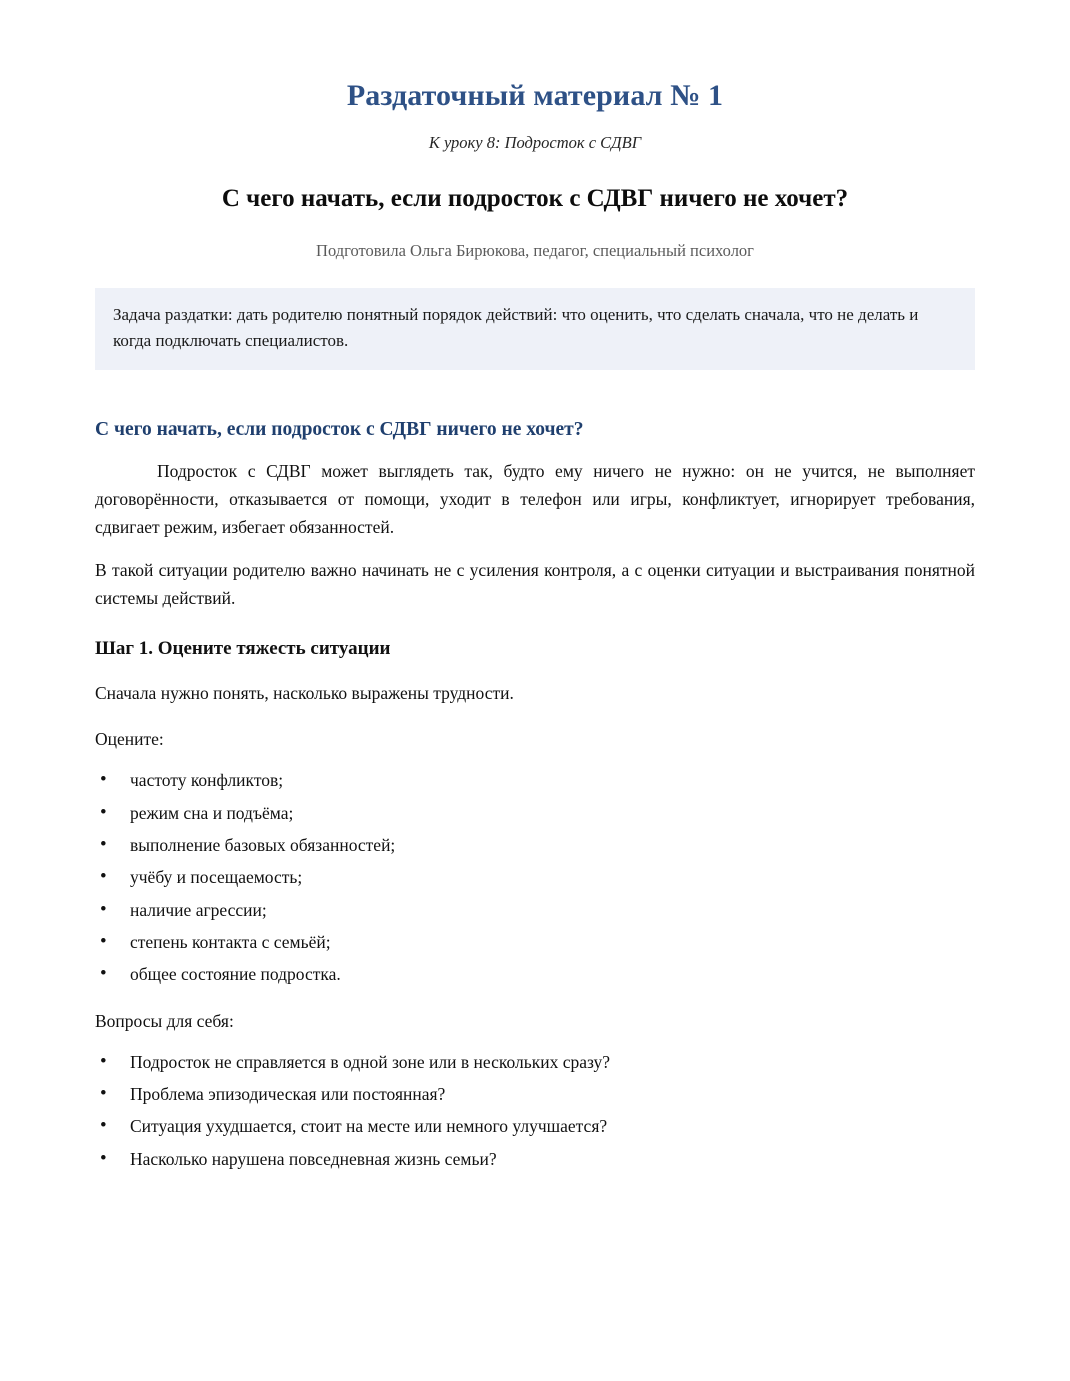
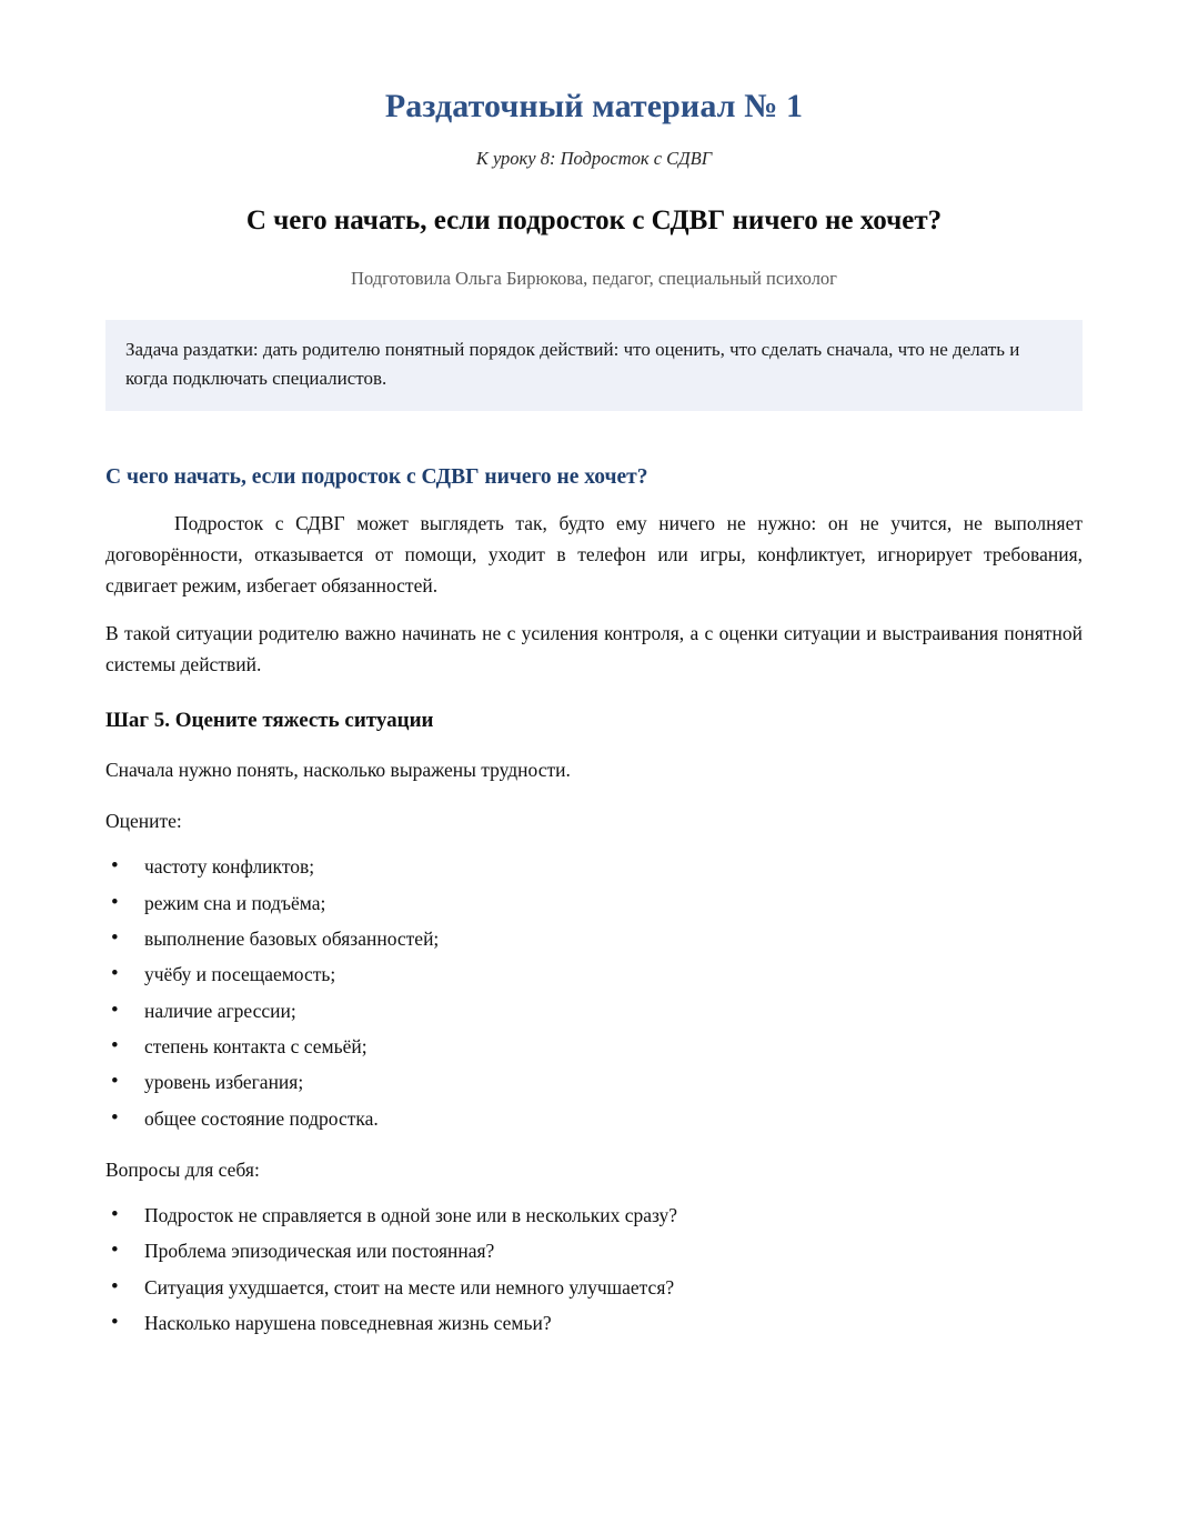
  Раздаточный материал № 1
  К уроку 8: Подросток с СДВГ
  С чего начать, если подросток с СДВГ ничего не хочет?
  Подготовила Ольга Бирюкова, педагог, специальный психолог
  Задача раздатки: дать родителю понятный порядок действий: что оценить, что сделать сначала, что не делать и когда подключать специалистов.
  С чего начать, если подросток с СДВГ ничего не хочет?
  Подросток с СДВГ может выглядеть так, будто ему ничего не нужно: он не учится, не выполняет договорённости, отказывается от помощи, уходит в телефон или игры, конфликтует, игнорирует требования, сдвигает режим, избегает обязанностей.
  В такой ситуации родителю важно начинать не с усиления контроля, а с оценки ситуации и выстраивания понятной системы действий.
- Шаг 1. Оцените тяжесть ситуации
+ Шаг 5. Оцените тяжесть ситуации
  Сначала нужно понять, насколько выражены трудности.
  Оцените:
  частоту конфликтов;
  режим сна и подъёма;
  выполнение базовых обязанностей;
  учёбу и посещаемость;
  наличие агрессии;
  степень контакта с семьёй;
+ уровень избегания;
  общее состояние подростка.
  Вопросы для себя:
  Подросток не справляется в одной зоне или в нескольких сразу?
  Проблема эпизодическая или постоянная?
  Ситуация ухудшается, стоит на месте или немного улучшается?
  Насколько нарушена повседневная жизнь семьи?
